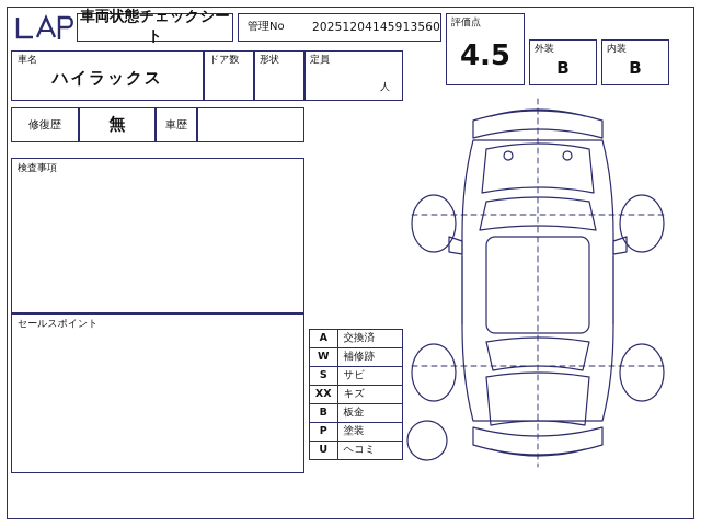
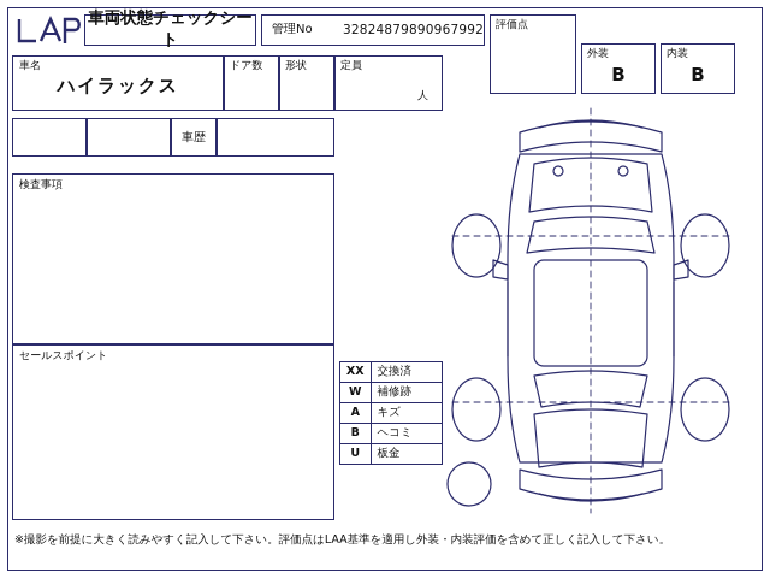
  車両状態チェックシート
  管理No
- 20251204145913560
+ 32824879890967992
  評価点
- 4.5
  外装
  B
  内装
  B
  車名
  ハイラックス
  ドア数
  形状
  定員
  人
- 修復歴
- 無
  車歴
  検査事項
  セールスポイント
- A	交換済
+ XX	交換済
  W	補修跡
- S	サビ
- XX	キズ
+ A	キズ
- B	板金
+ B	ヘコミ
- P	塗装
- U	ヘコミ
+ U	板金
+ ※撮影を前提に大きく読みやすく記入して下さい。評価点はLAA基準を適用し外装・内装評価を含めて正しく記入して下さい。
